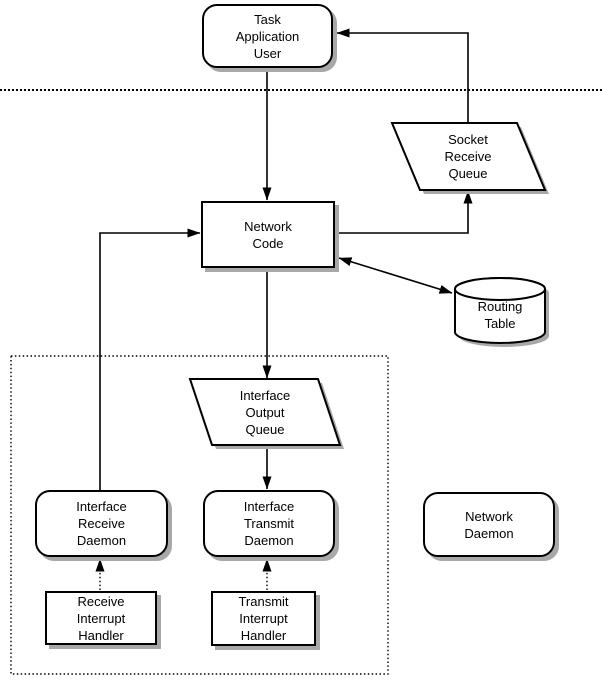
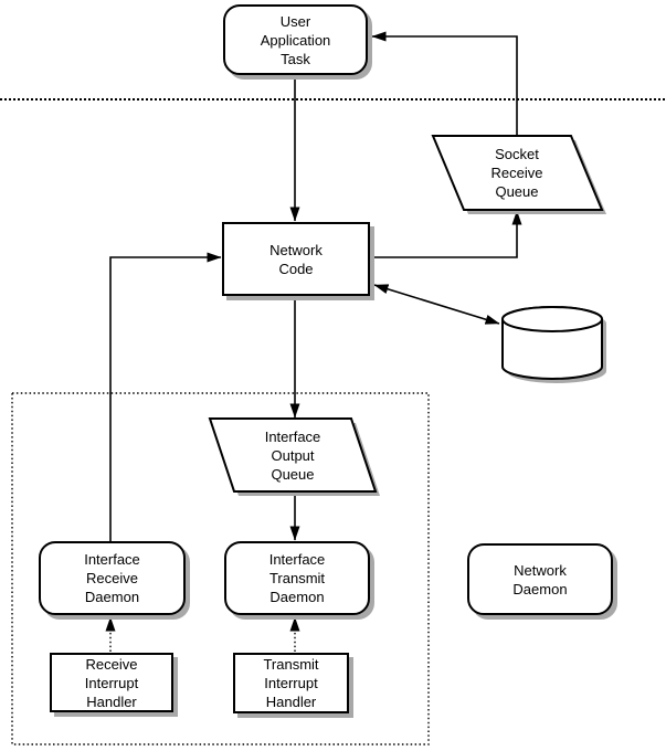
- Task
+ User
  Application
- User
+ Task
  Network
  Code
  Interface
  Receive
  Daemon
  Interface
  Transmit
  Daemon
  Network
  Daemon
  Receive
  Interrupt
  Handler
  Transmit
  Interrupt
  Handler
  Socket
  Receive
  Queue
  Interface
  Output
  Queue
- Routing
- Table
